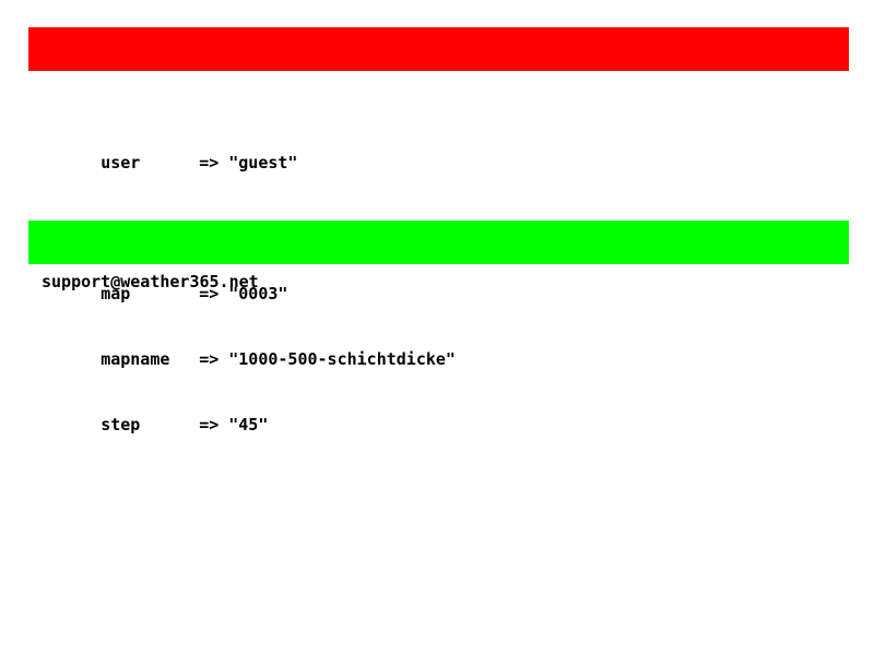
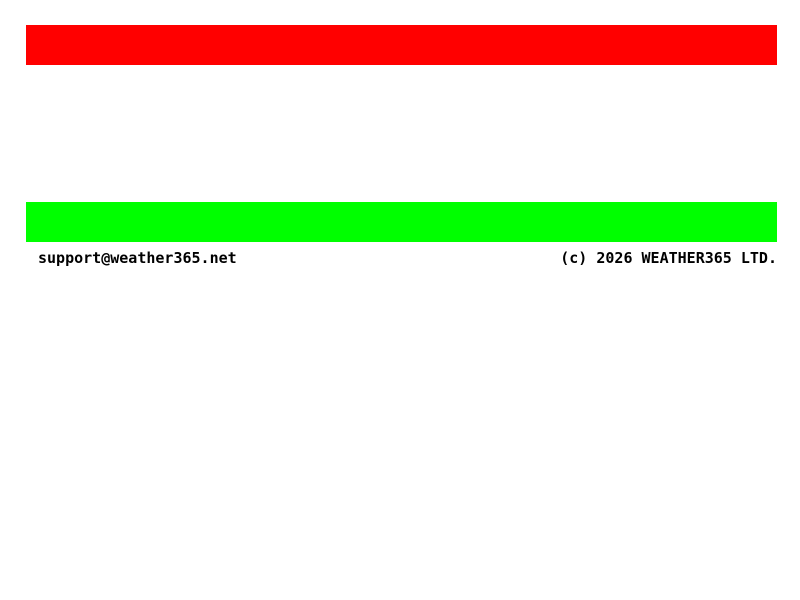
- user => "guest"
- map => "0003"
- mapname => "1000-500-schichtdicke"
- step => "45"
  support@weather365.net
+ (c) 2026 WEATHER365 LTD.
